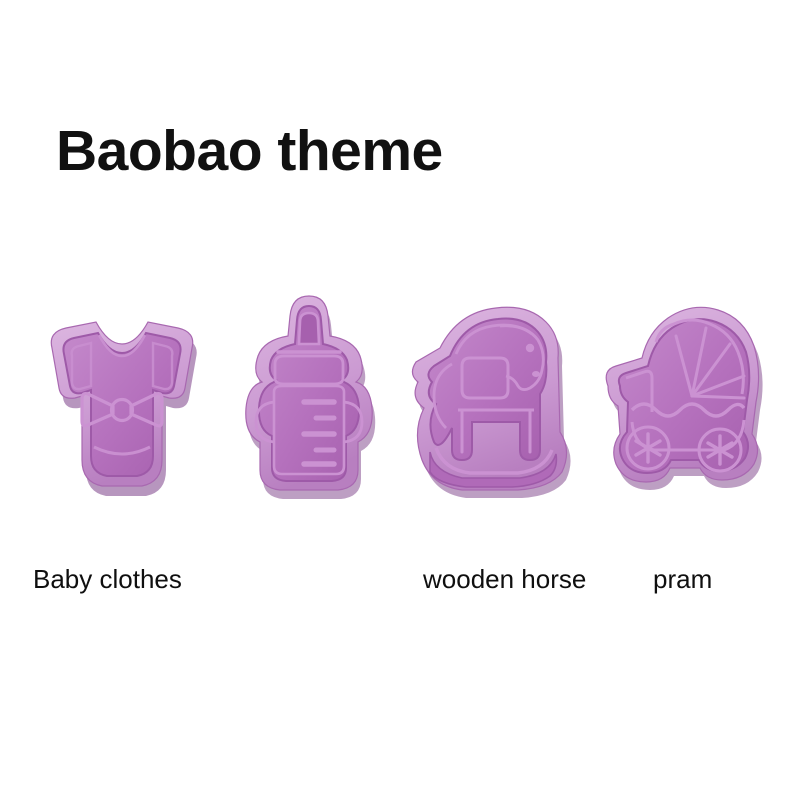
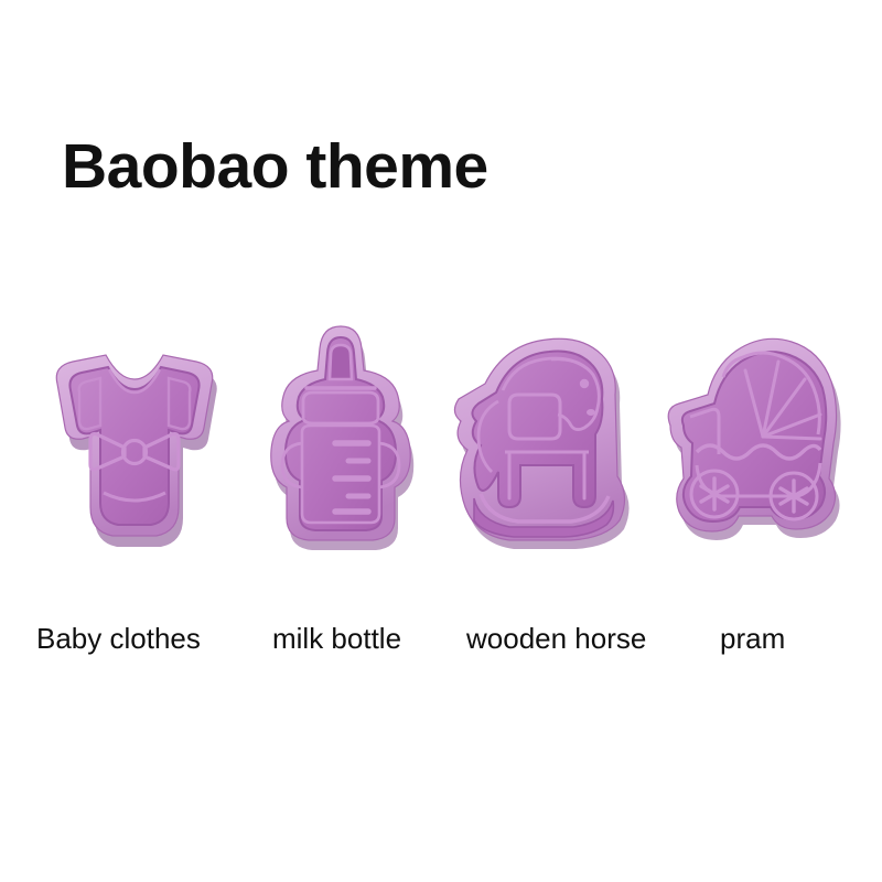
  Baobao theme
  Baby clothes
+ milk bottle
  wooden horse
  pram
